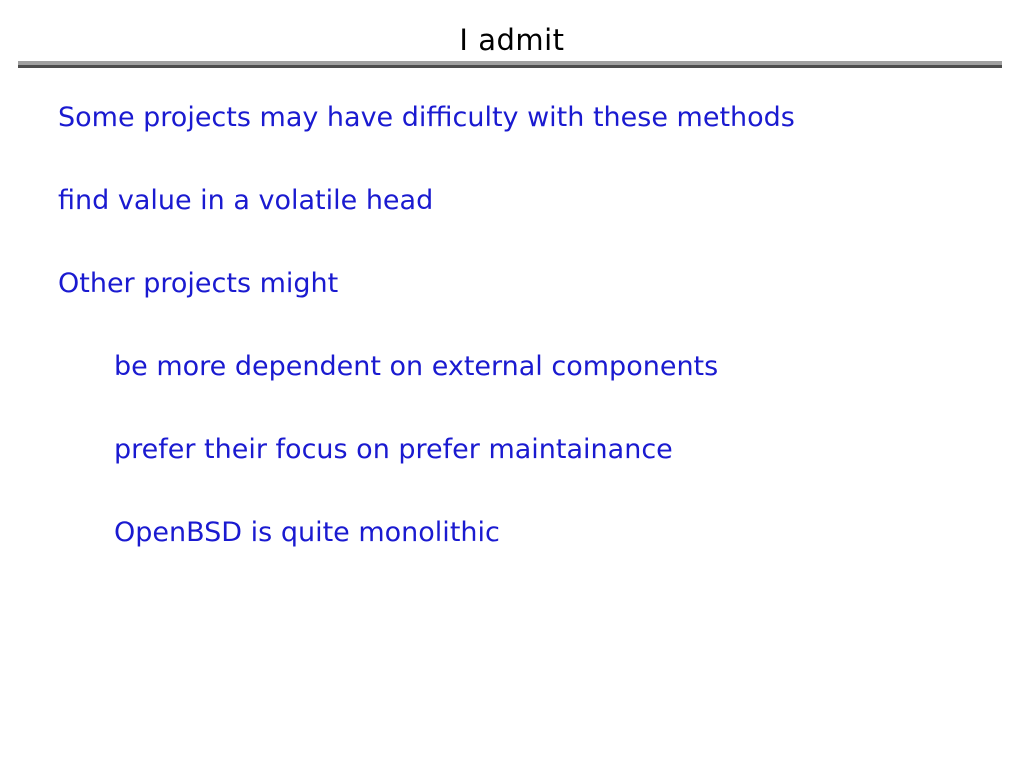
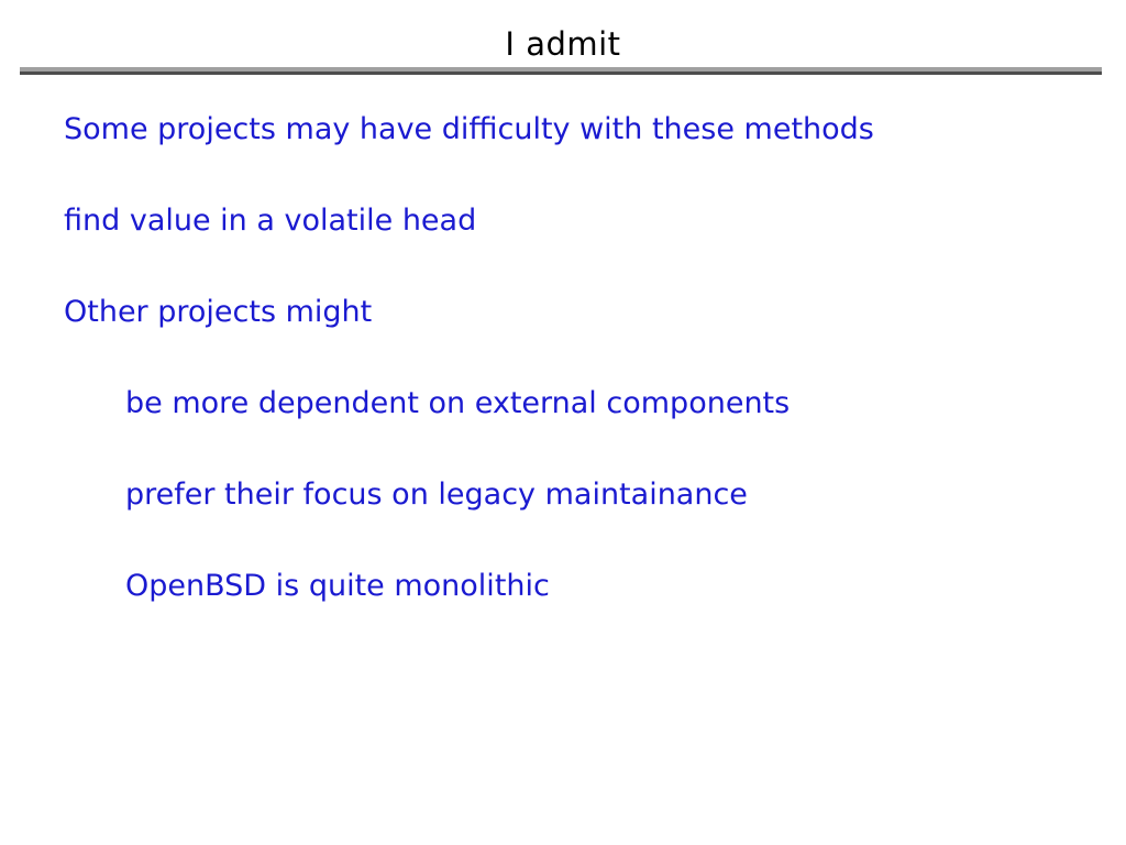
  I admit
  Some projects may have difficulty with these methods
  find value in a volatile head
  Other projects might
  be more dependent on external components
- prefer their focus on prefer maintainance
+ prefer their focus on legacy maintainance
  OpenBSD is quite monolithic
